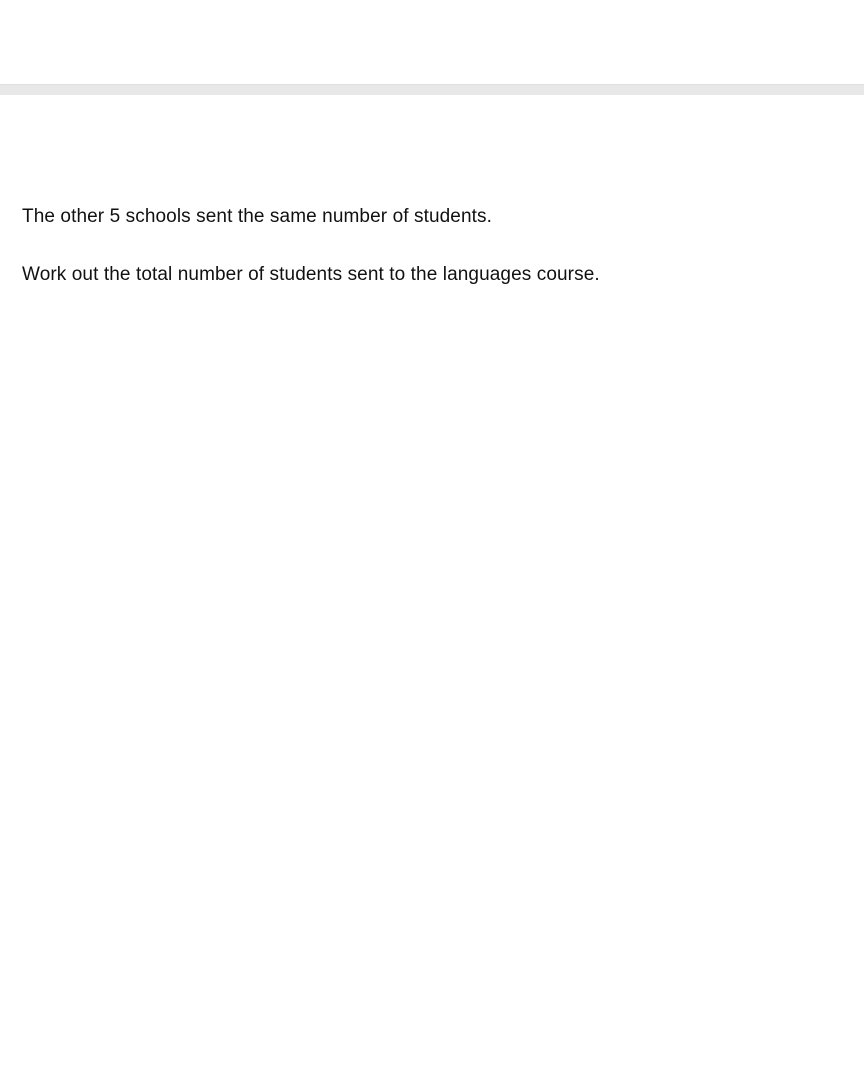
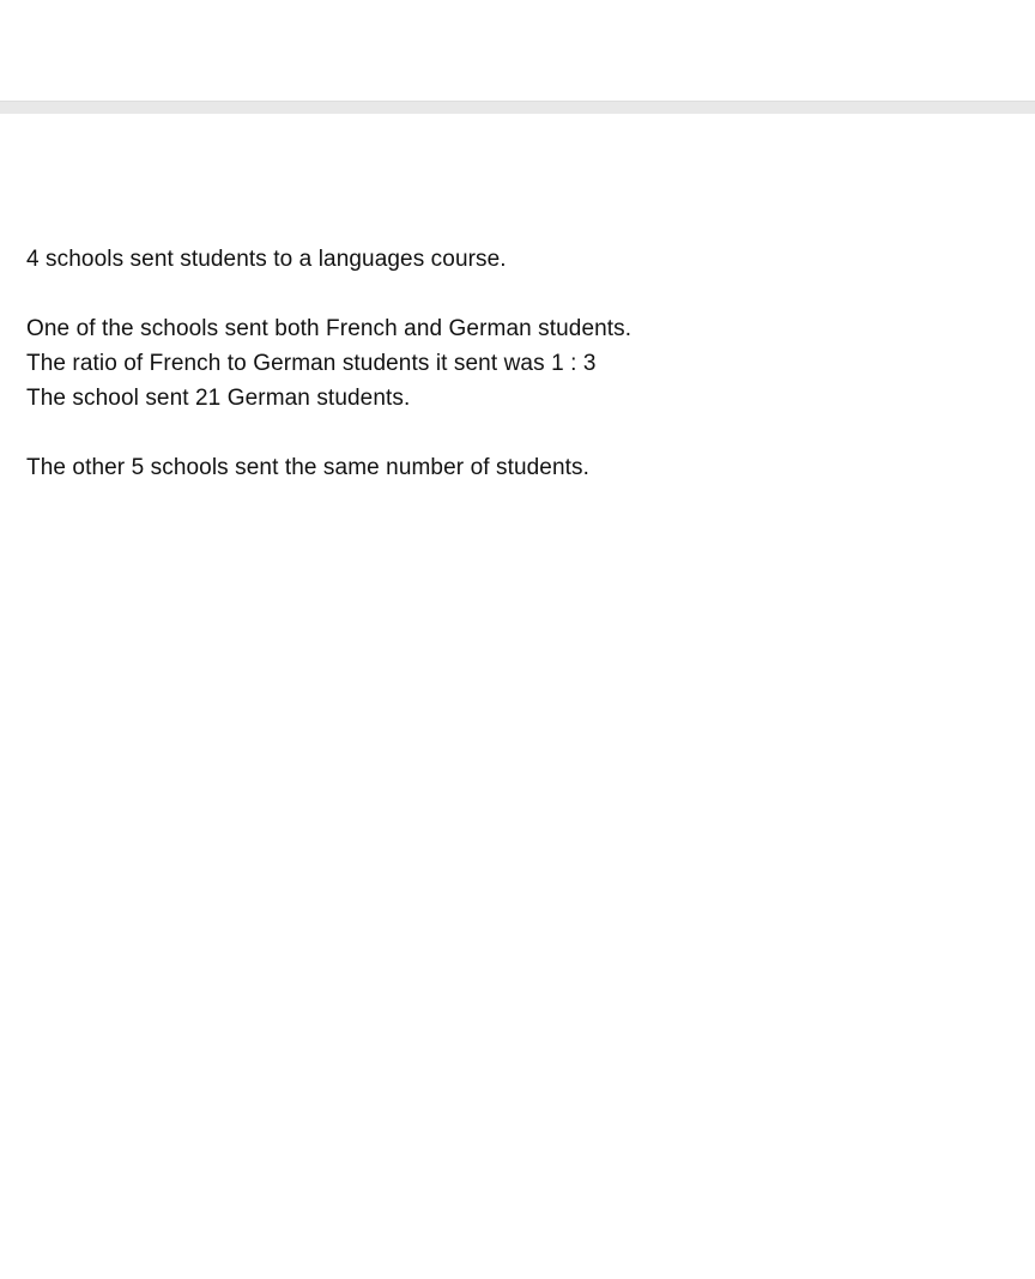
+ 4 schools sent students to a languages course.
+ One of the schools sent both French and German students.
+ The ratio of French to German students it sent was 1 : 3
+ The school sent 21 German students.
  The other 5 schools sent the same number of students.
- Work out the total number of students sent to the languages course.
